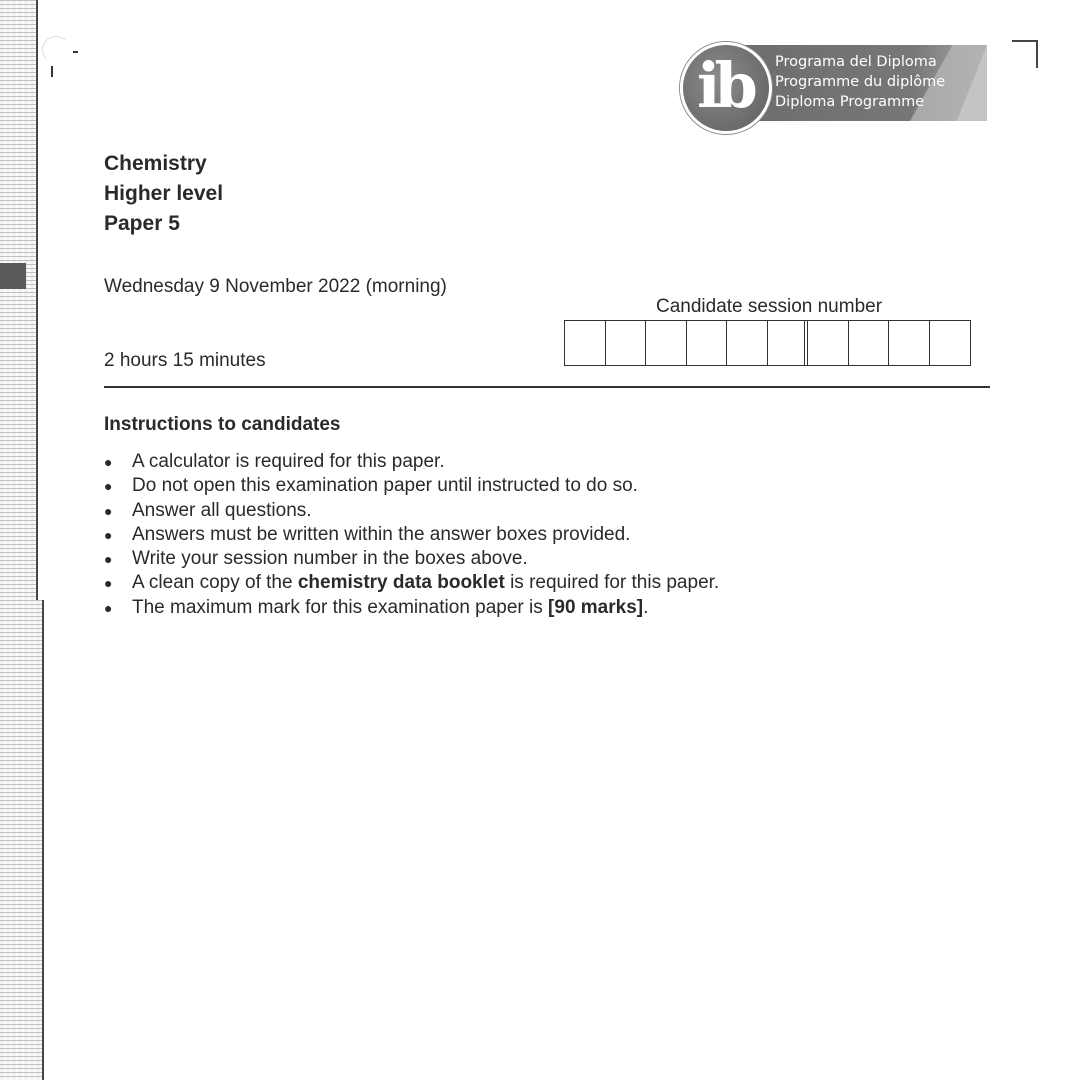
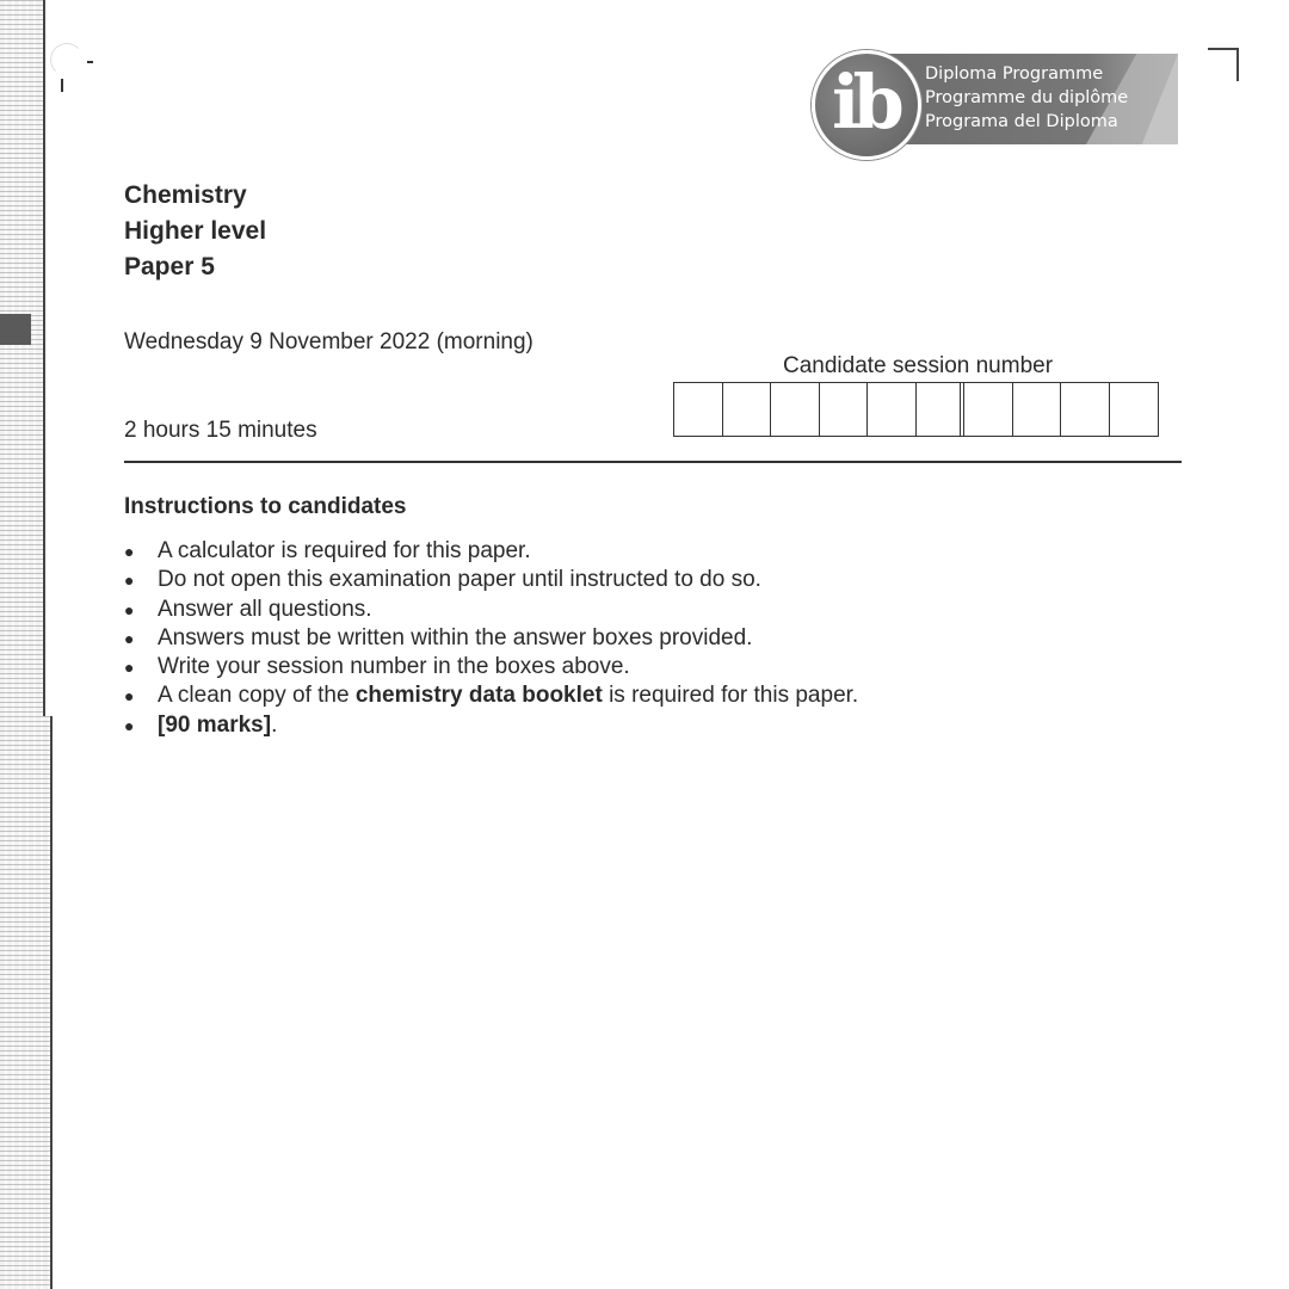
  ib
- Programa del Diploma
+ Diploma Programme
  Programme du diplôme
- Diploma Programme
+ Programa del Diploma
  Chemistry
  Higher level
  Paper 5
  Wednesday 9 November 2022 (morning)
  2 hours 15 minutes
  Candidate session number
  Instructions to candidates
  ●
  A calculator is required for this paper.
  ●
  Do not open this examination paper until instructed to do so.
  ●
  Answer all questions.
  ●
  Answers must be written within the answer boxes provided.
  ●
  Write your session number in the boxes above.
  ●
  A clean copy of the
  chemistry data booklet
  is required for this paper.
  ●
- The maximum mark for this examination paper is
  [90 marks]
  .
